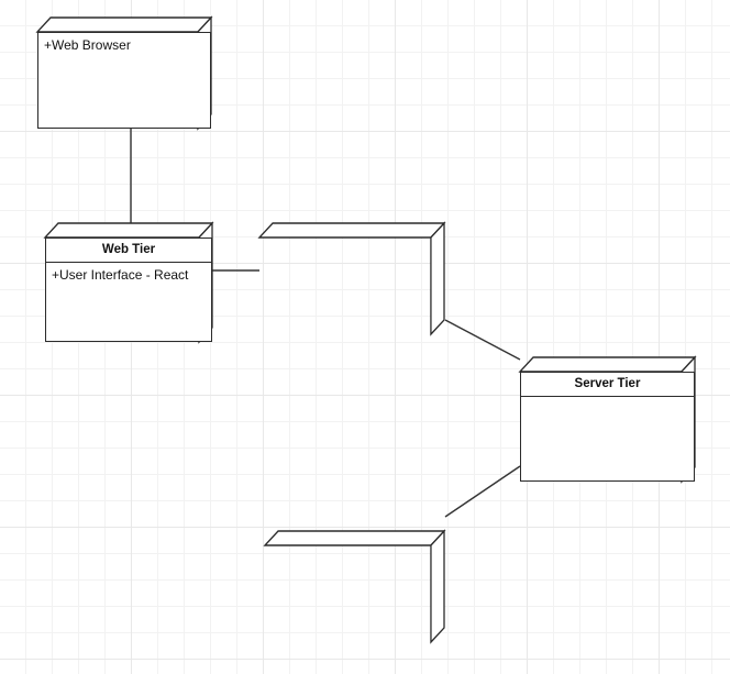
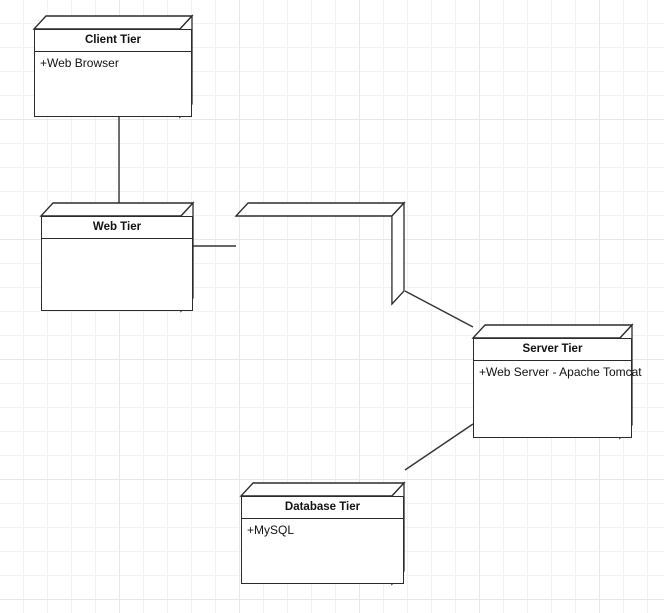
+ Client Tier
  +Web Browser
  Web Tier
- +User Interface - React
  Server Tier
+ +Web Server - Apache Tomcat
+ Database Tier
+ +MySQL
